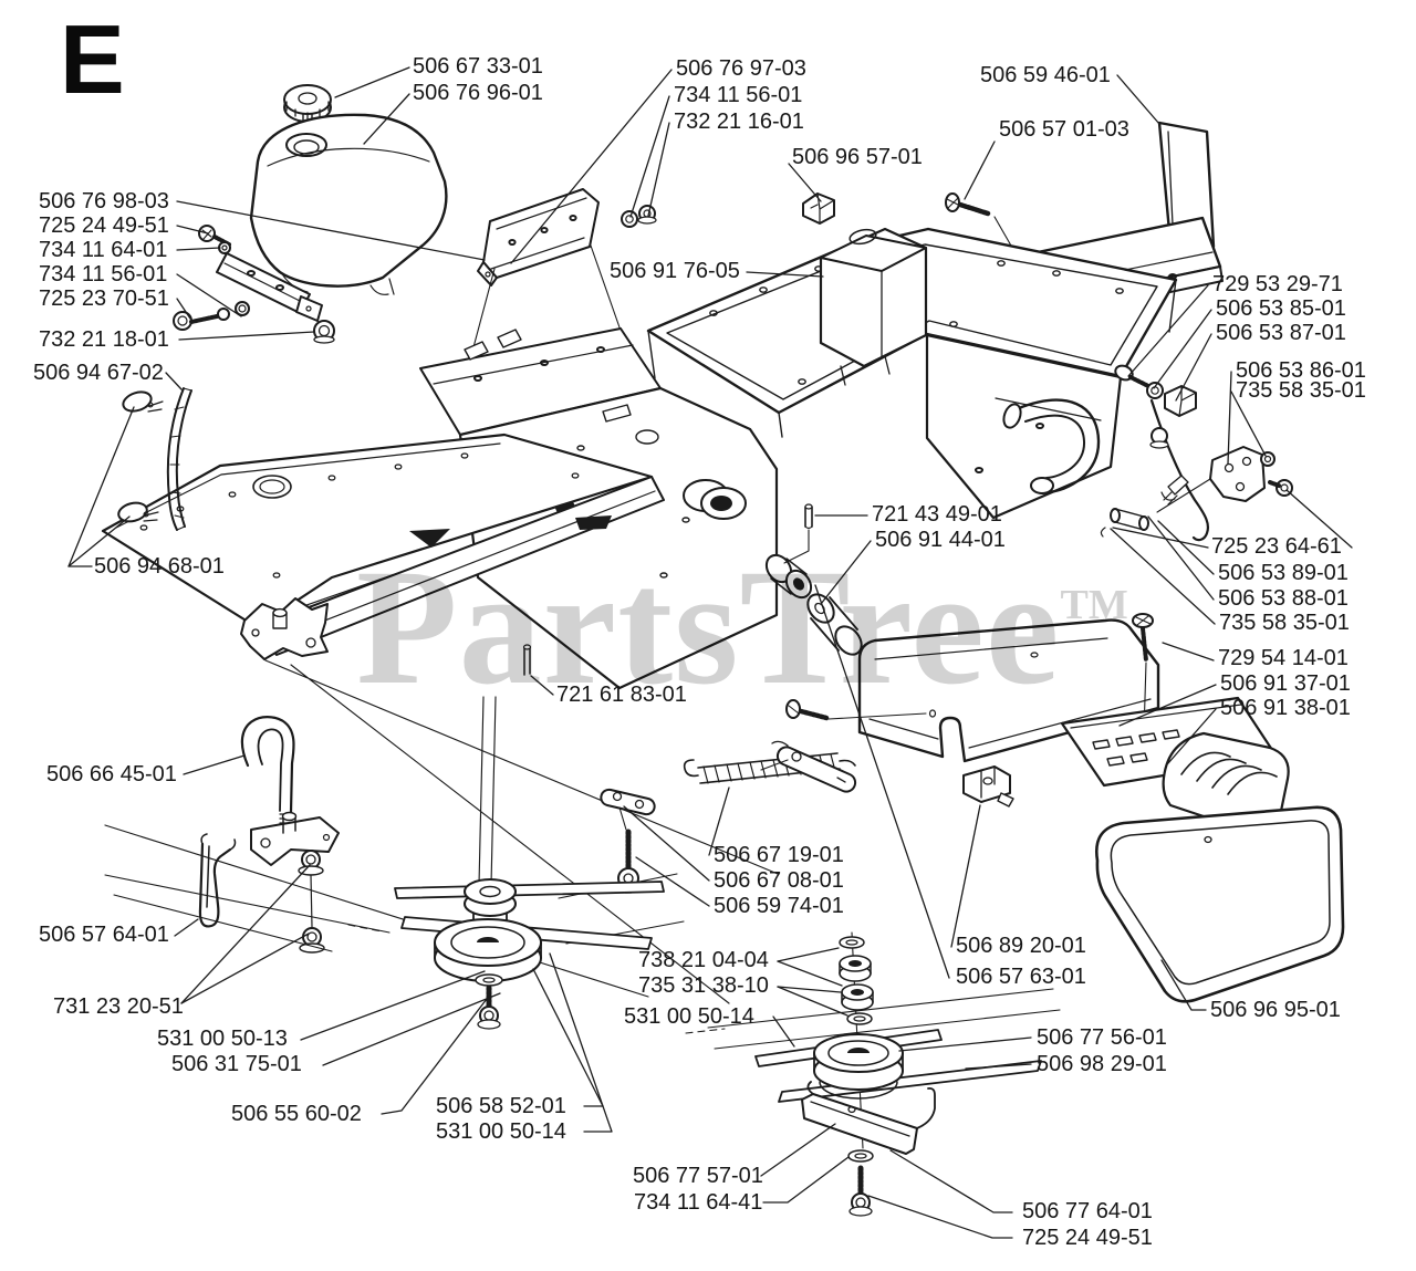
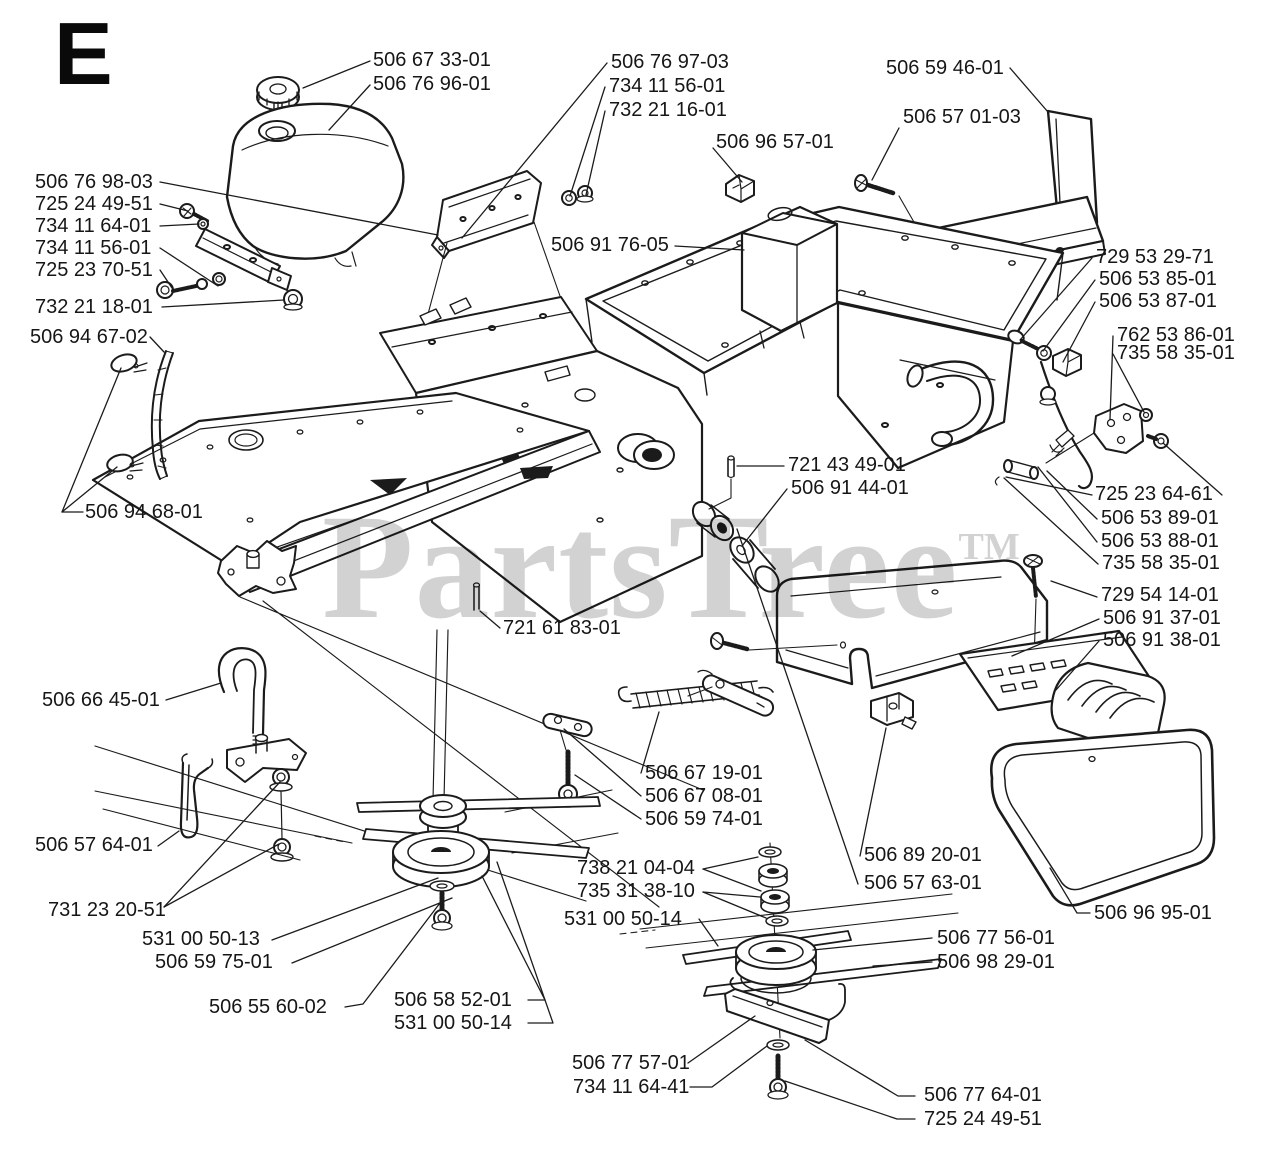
  PartsTreeTM
  E
  506 67 33-01
  506 76 96-01
  506 76 97-03
  734 11 56-01
  732 21 16-01
  506 96 57-01
  506 59 46-01
  506 57 01-03
  506 91 76-05
  506 76 98-03
  725 24 49-51
  734 11 64-01
  734 11 56-01
  725 23 70-51
  732 21 18-01
  506 94 67-02
  506 94 68-01
  729 53 29-71
  506 53 85-01
  506 53 87-01
- 506 53 86-01
+ 762 53 86-01
  735 58 35-01
  721 43 49-01
  506 91 44-01
  725 23 64-61
  506 53 89-01
  506 53 88-01
  735 58 35-01
  729 54 14-01
  506 91 37-01
  506 91 38-01
  721 61 83-01
  506 66 45-01
  506 67 19-01
  506 67 08-01
  506 59 74-01
  506 57 64-01
  731 23 20-51
  738 21 04-04
  735 31 38-10
  531 00 50-14
  506 89 20-01
  506 57 63-01
  506 96 95-01
  531 00 50-13
- 506 31 75-01
+ 506 59 75-01
  506 77 56-01
  506 98 29-01
  506 55 60-02
  506 58 52-01
  531 00 50-14
  506 77 57-01
  734 11 64-41
  506 77 64-01
  725 24 49-51
